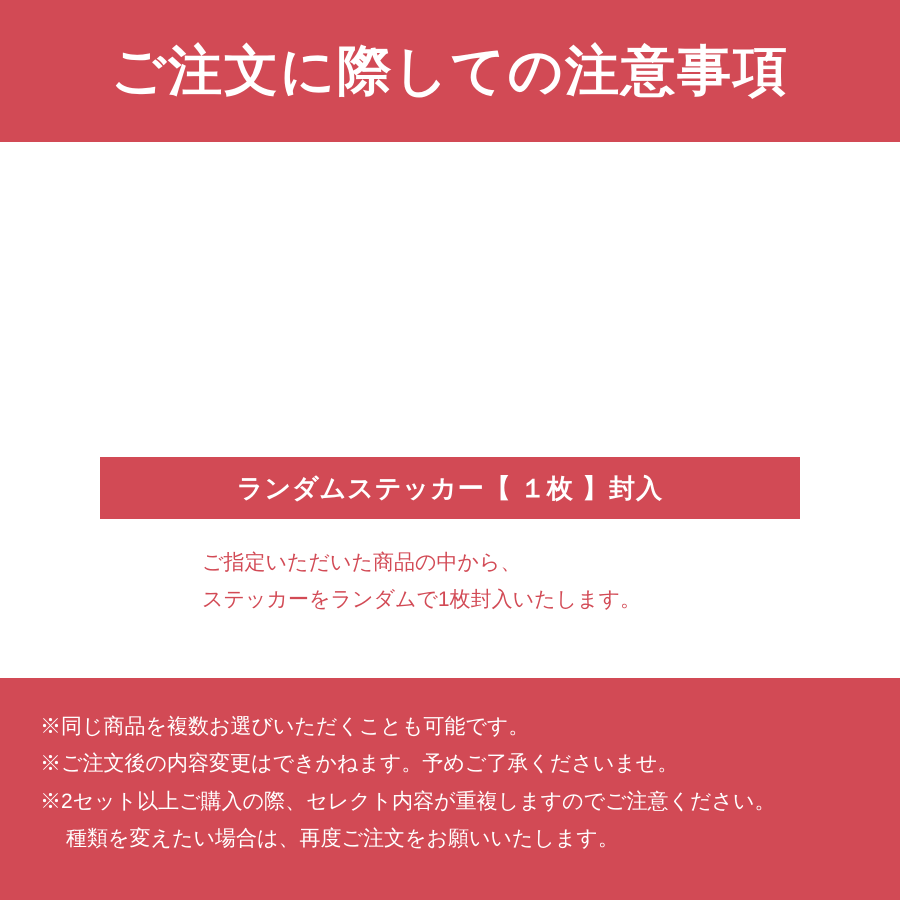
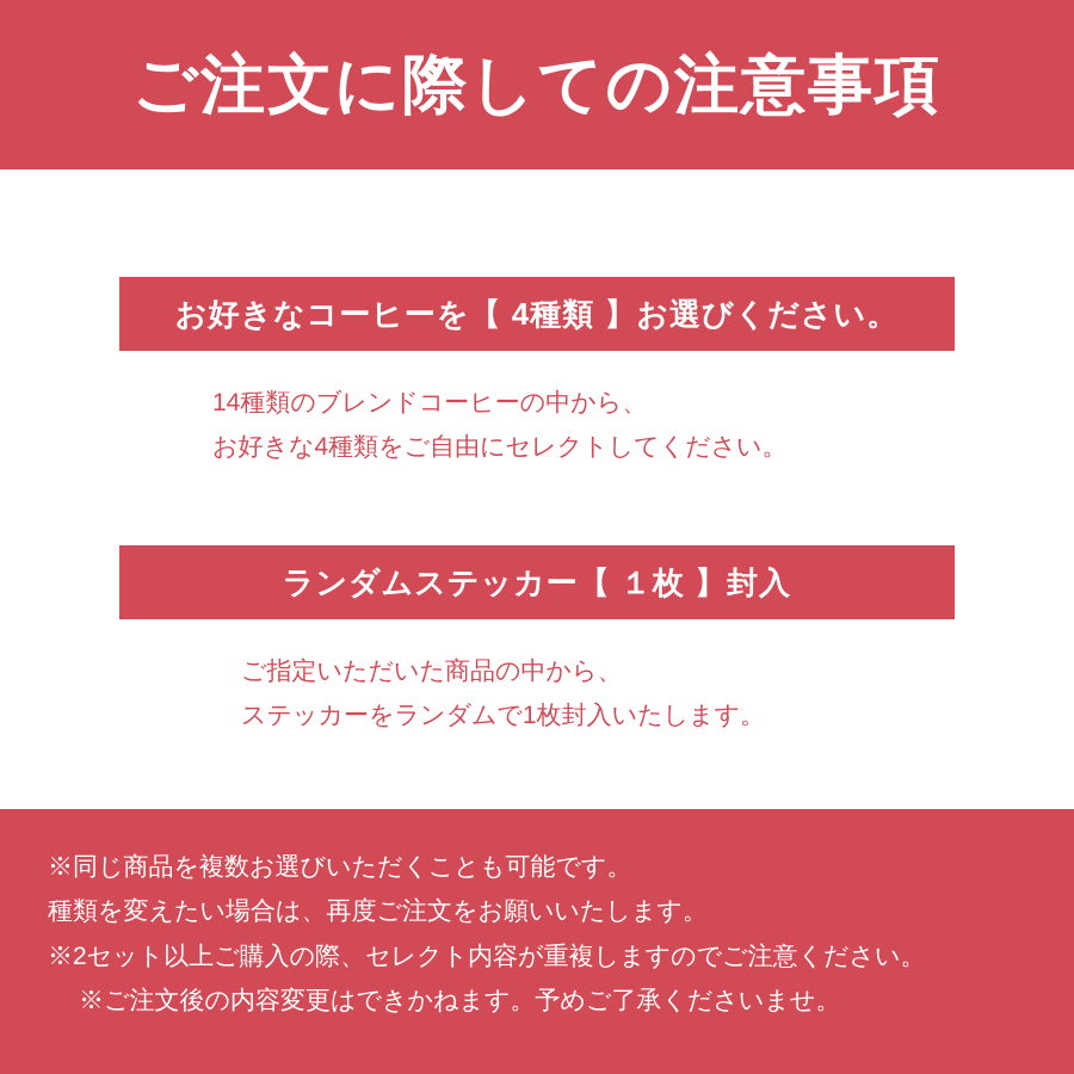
  ご注文に際しての注意事項
+ お好きなコーヒーを【 4種類 】お選びください。
+ 14種類のブレンドコーヒーの中から、
+ お好きな4種類をご自由にセレクトしてください。
  ランダムステッカー【 １枚 】封入
  ご指定いただいた商品の中から、
  ステッカーをランダムで1枚封入いたします。
  ※同じ商品を複数お選びいただくことも可能です。
- ※ご注文後の内容変更はできかねます。予めご了承くださいませ。
+ 種類を変えたい場合は、再度ご注文をお願いいたします。
  ※2セット以上ご購入の際、セレクト内容が重複しますのでご注意ください。
- 種類を変えたい場合は、再度ご注文をお願いいたします。
+ ※ご注文後の内容変更はできかねます。予めご了承くださいませ。
